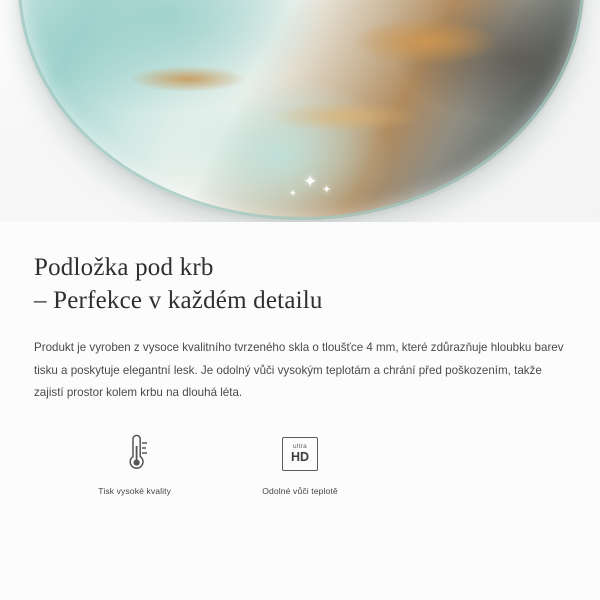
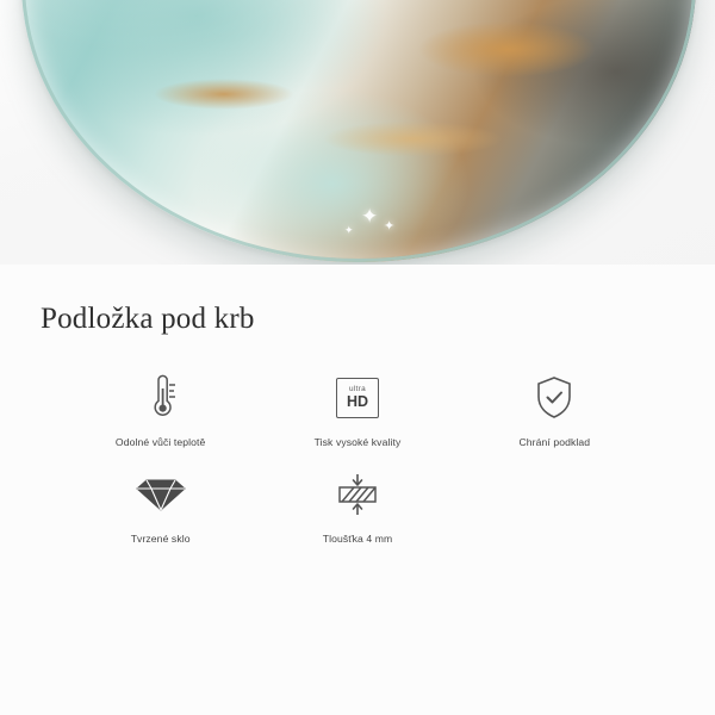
  ✦
  ✦
  ✦
  Podložka pod krb
- – Perfekce v každém detailu
- Produkt je vyroben z vysoce kvalitního tvrzeného skla o tloušťce 4 mm, které zdůrazňuje hloubku barev tisku a poskytuje elegantní lesk. Je odolný vůči vysokým teplotám a chrání před poškozením, takže zajistí prostor kolem krbu na dlouhá léta.
- Tisk vysoké kvality
+ Odolné vůči teplotě
  HD
- Odolné vůči teplotě
+ Tisk vysoké kvality
+ Chrání podklad
+ Tvrzené sklo
+ Tloušťka 4 mm
